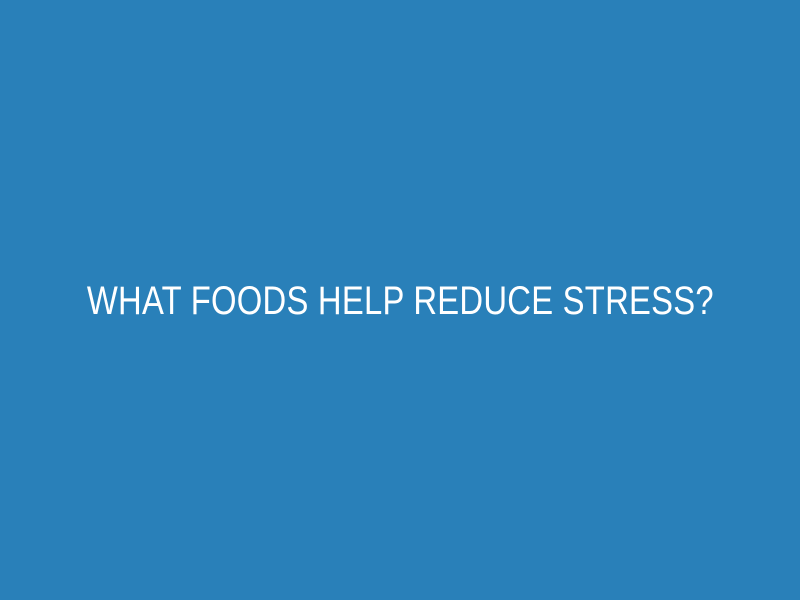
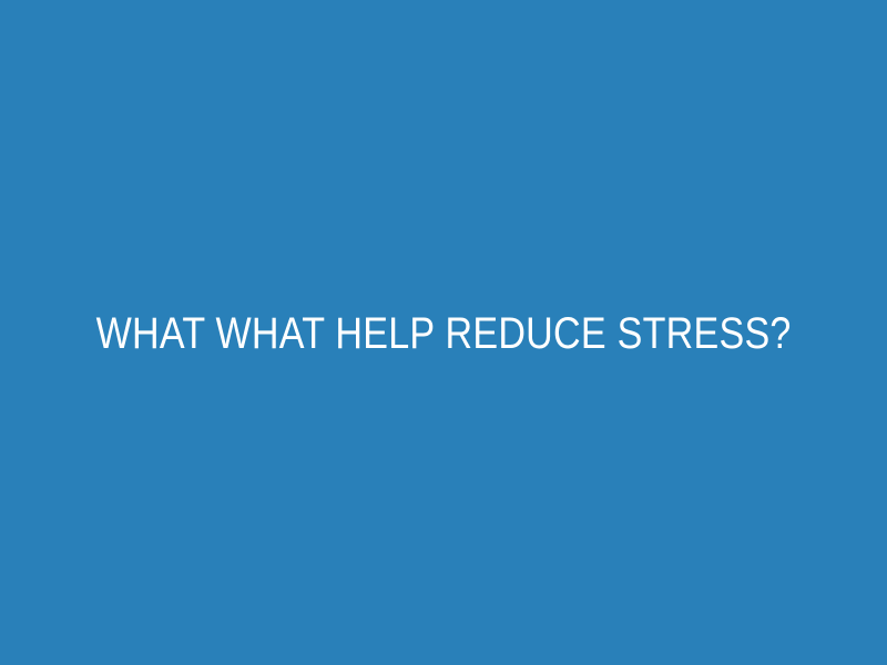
- WHAT FOODS HELP REDUCE STRESS?
+ WHAT WHAT HELP REDUCE STRESS?
